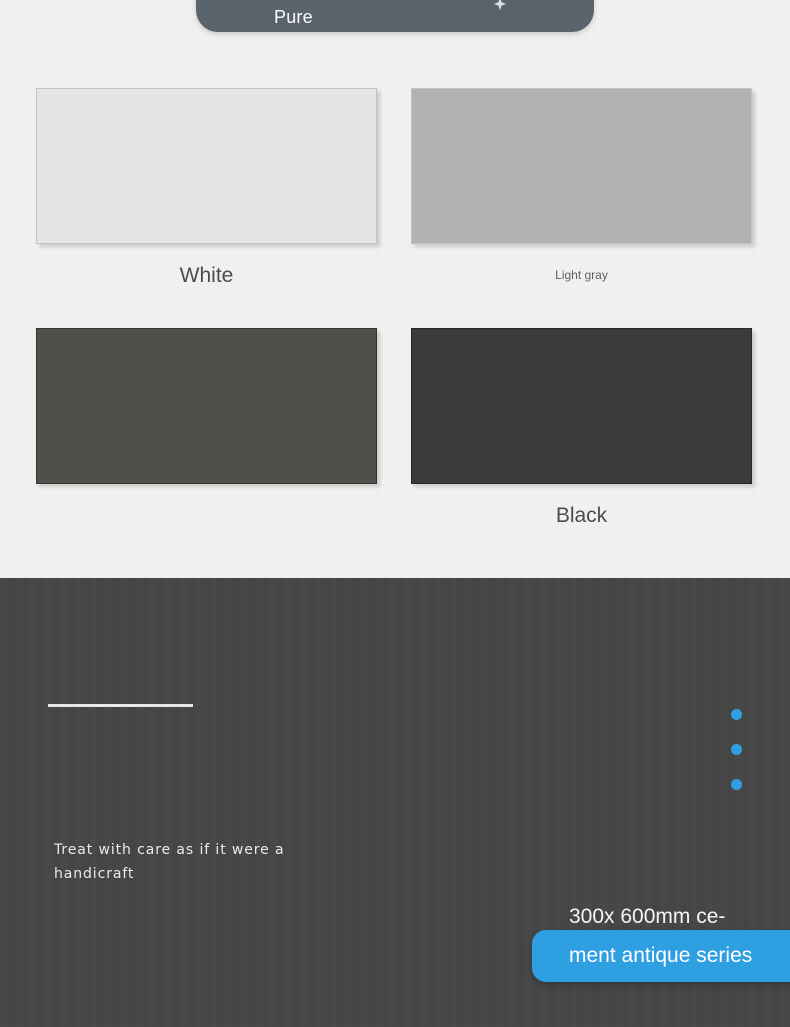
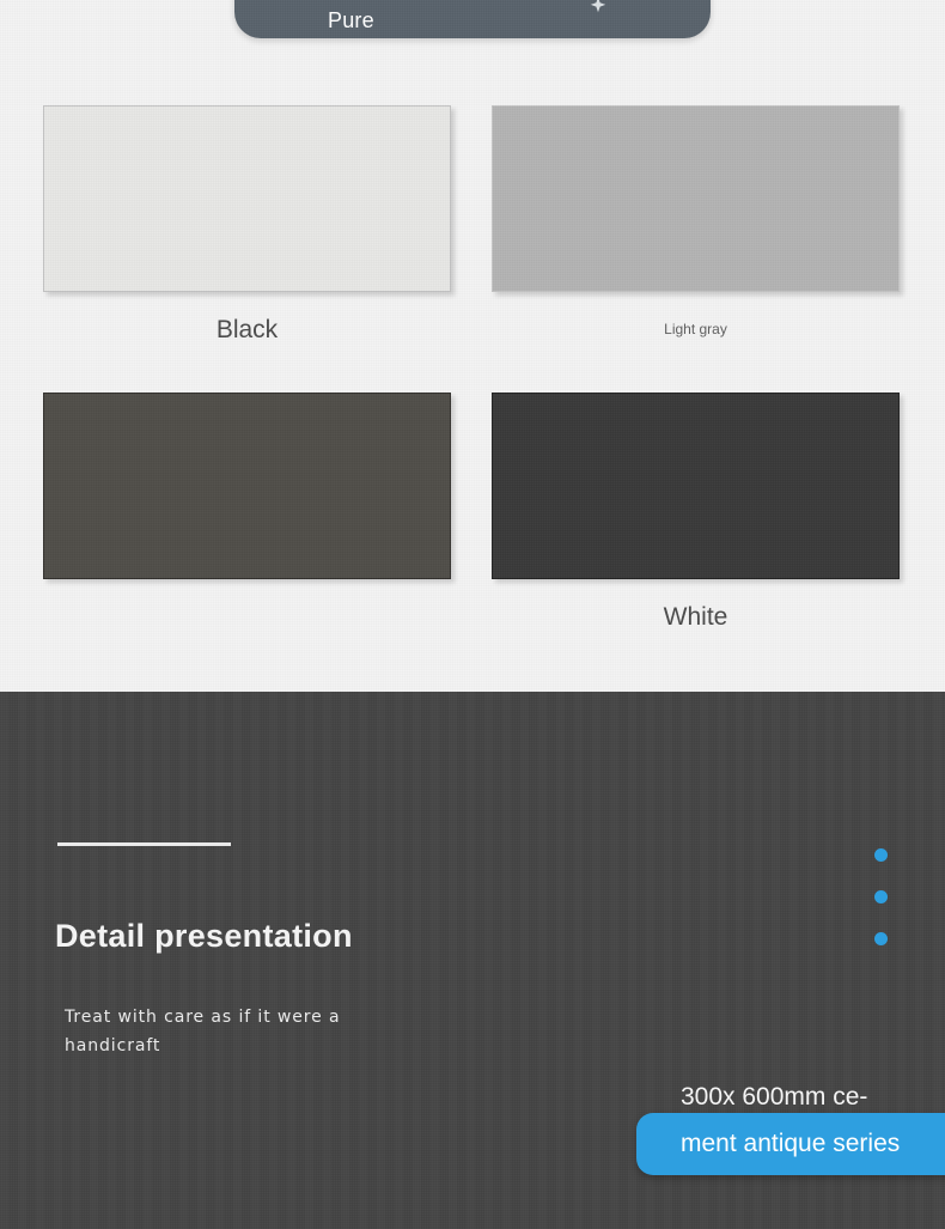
  Pure
- White
+ Black
  Light gray
- Black
+ White
+ Detail presentation
  Treat with care as if it were a handicraft
  300x 600mm ce-
  ment antique series
